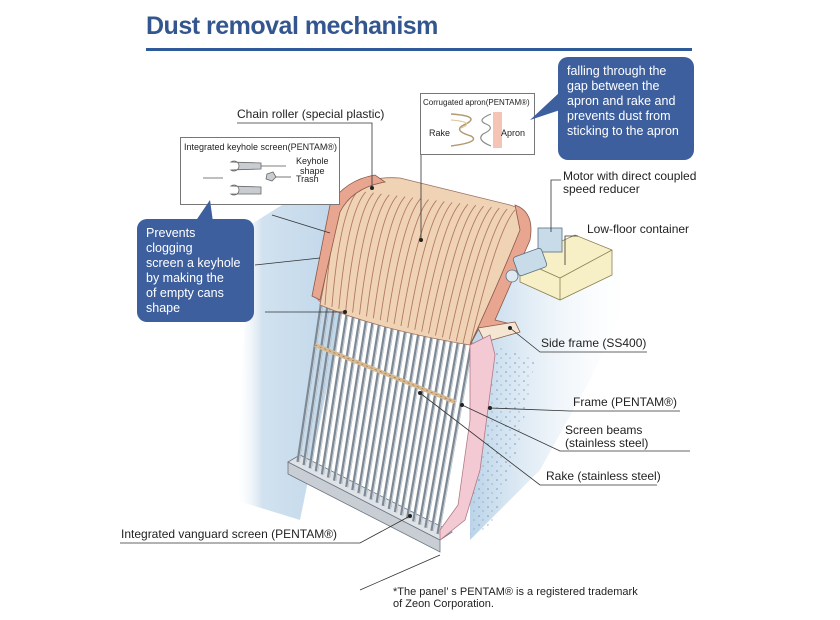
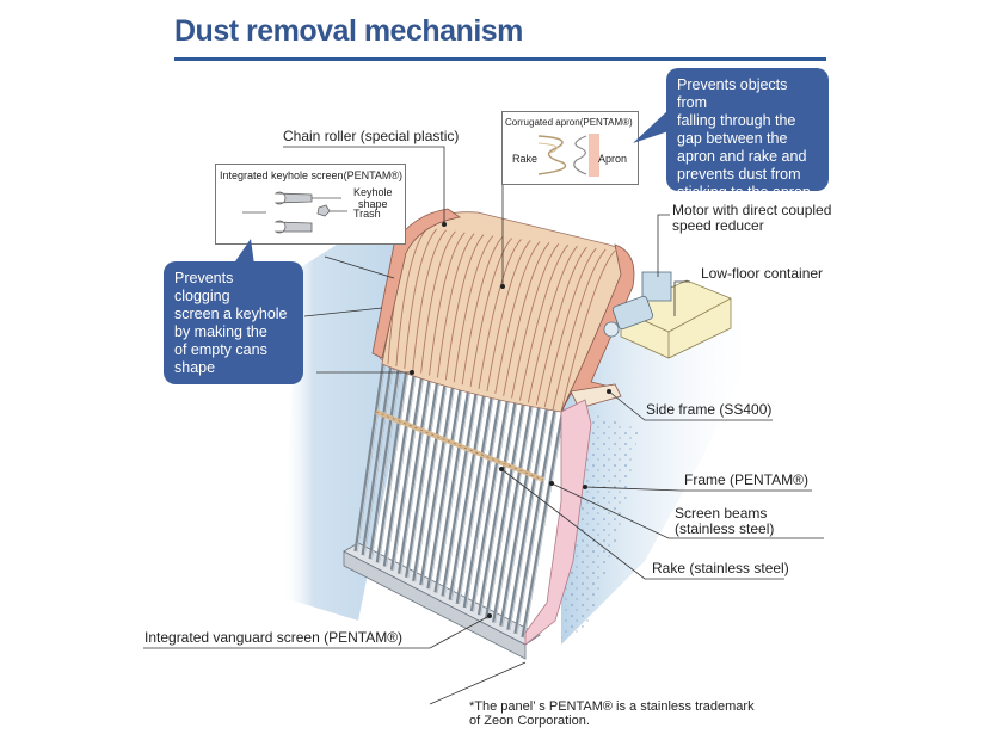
  Dust removal mechanism
  Integrated keyhole screen(PENTAM®)
  Keyhole
  shape
  Trash
  Corrugated apron(PENTAM®)
  Rake
  Apron
+ Prevents objects from
  falling through the
  gap between the
  apron and rake and
  prevents dust from
  sticking to the apron
  Prevents clogging
  screen a keyhole
  by making the
  of empty cans
  shape
  Chain roller (special plastic)
  Motor with direct coupled
  speed reducer
  Low-floor container
  Side frame (SS400)
  Frame (PENTAM®)
  Screen beams
  (stainless steel)
  Rake (stainless steel)
  Integrated vanguard screen (PENTAM®)
- *The panel’ s PENTAM® is a registered trademark
+ *The panel’ s PENTAM® is a stainless trademark
  of Zeon Corporation.
